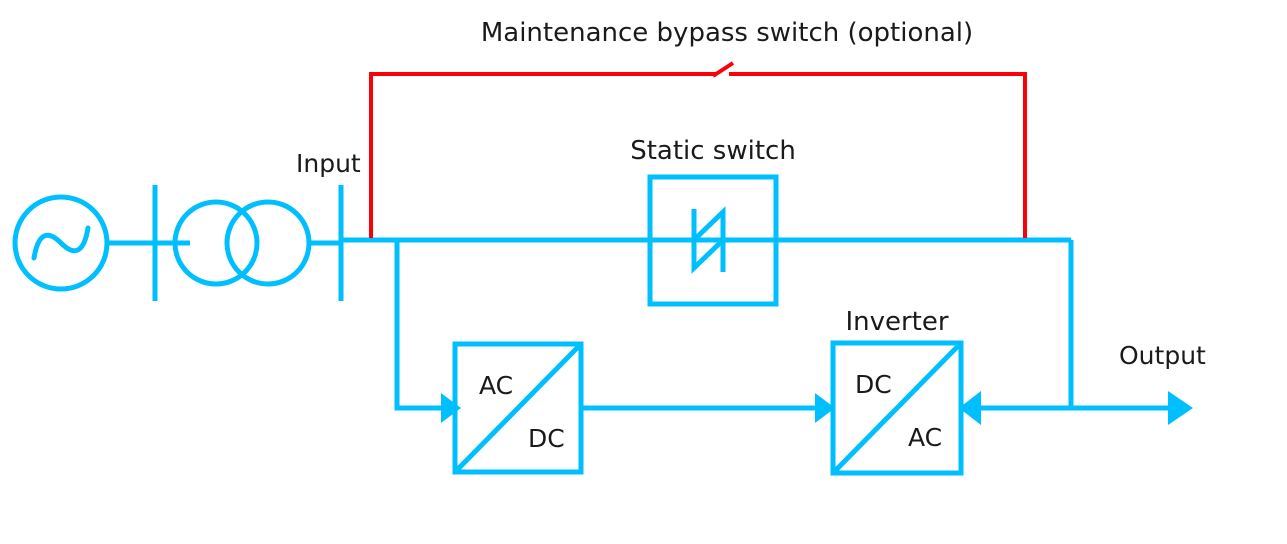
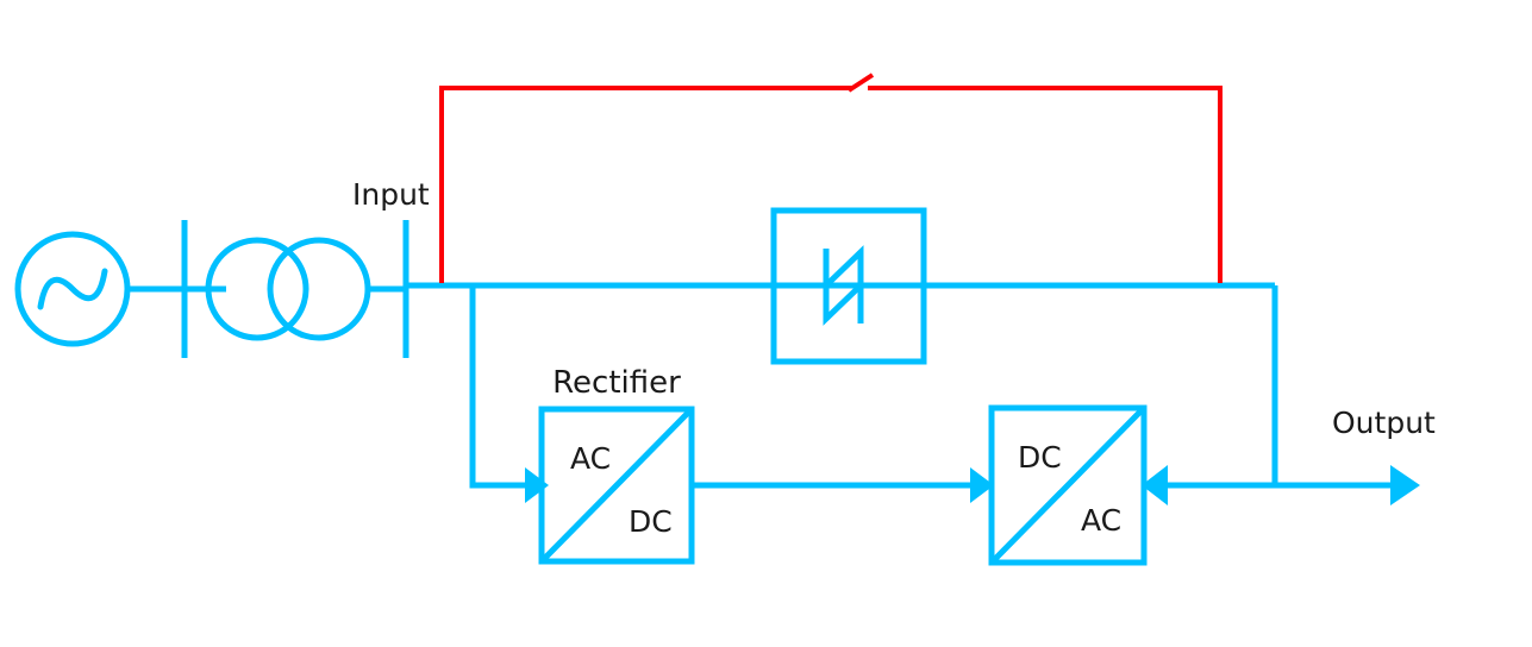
- Static switch
  AC
  DC
+ Rectifier
  DC
  AC
- Inverter
- Maintenance bypass switch (optional)
  Input
  Output
